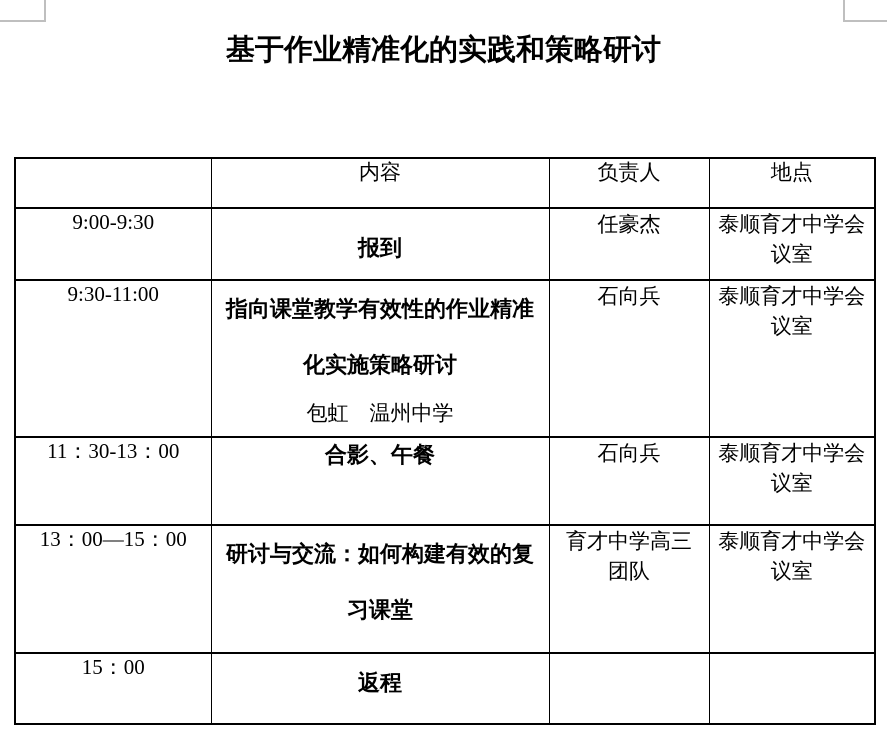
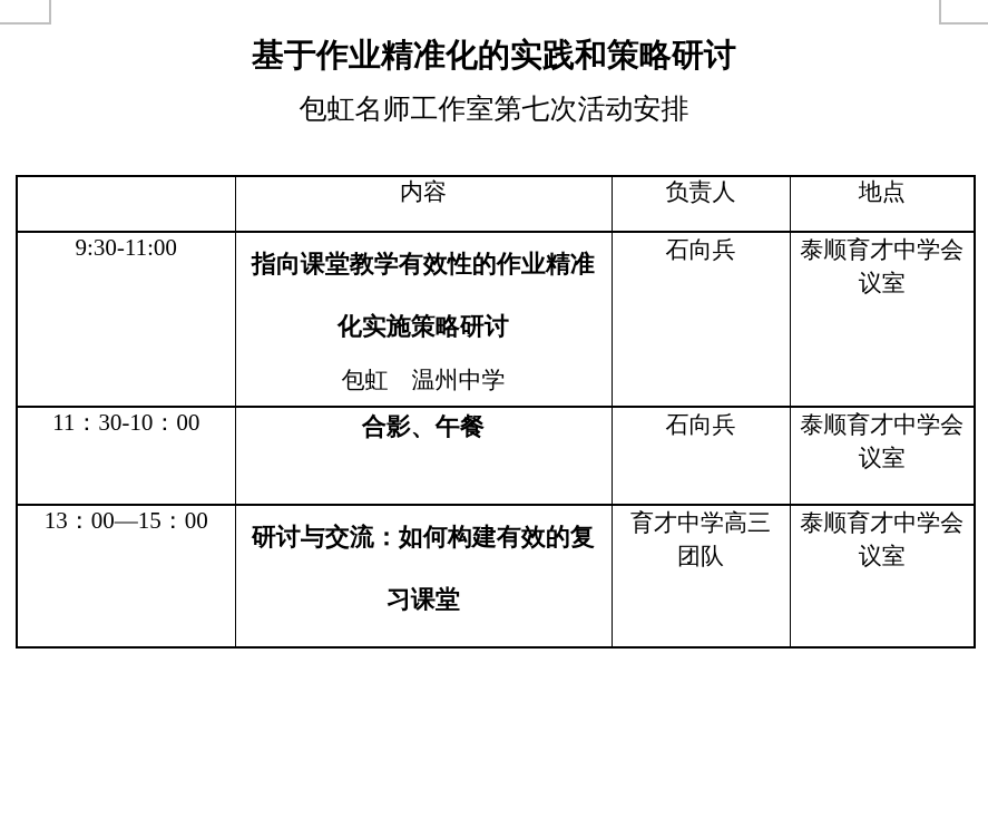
  基于作业精准化的实践和策略研讨
+ 包虹名师工作室第七次活动安排
  	内容	负责人	地点
- 9:00-9:30	报到	任豪杰	泰顺育才中学会 议室
  9:30-11:00	指向课堂教学有效性的作业精准 化实施策略研讨 包虹 温州中学	石向兵	泰顺育才中学会 议室
- 11：30-13：00	合影、午餐	石向兵	泰顺育才中学会 议室
+ 11：30-10：00	合影、午餐	石向兵	泰顺育才中学会 议室
  13：00—15：00	研讨与交流：如何构建有效的复 习课堂	育才中学高三 团队	泰顺育才中学会 议室
- 15：00	返程
